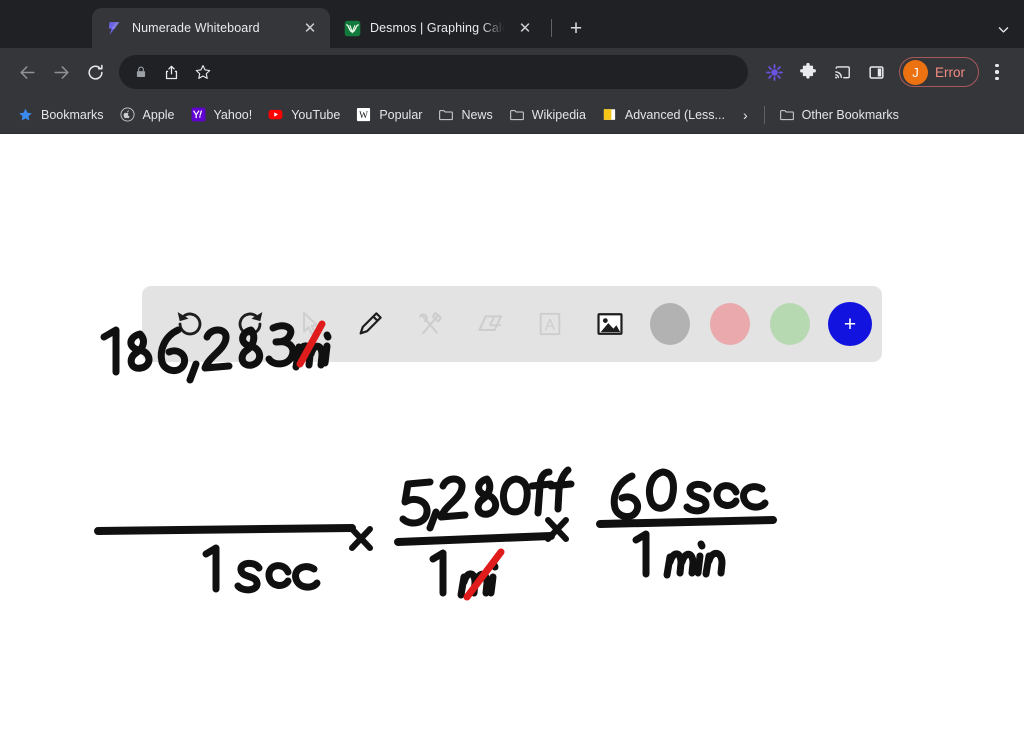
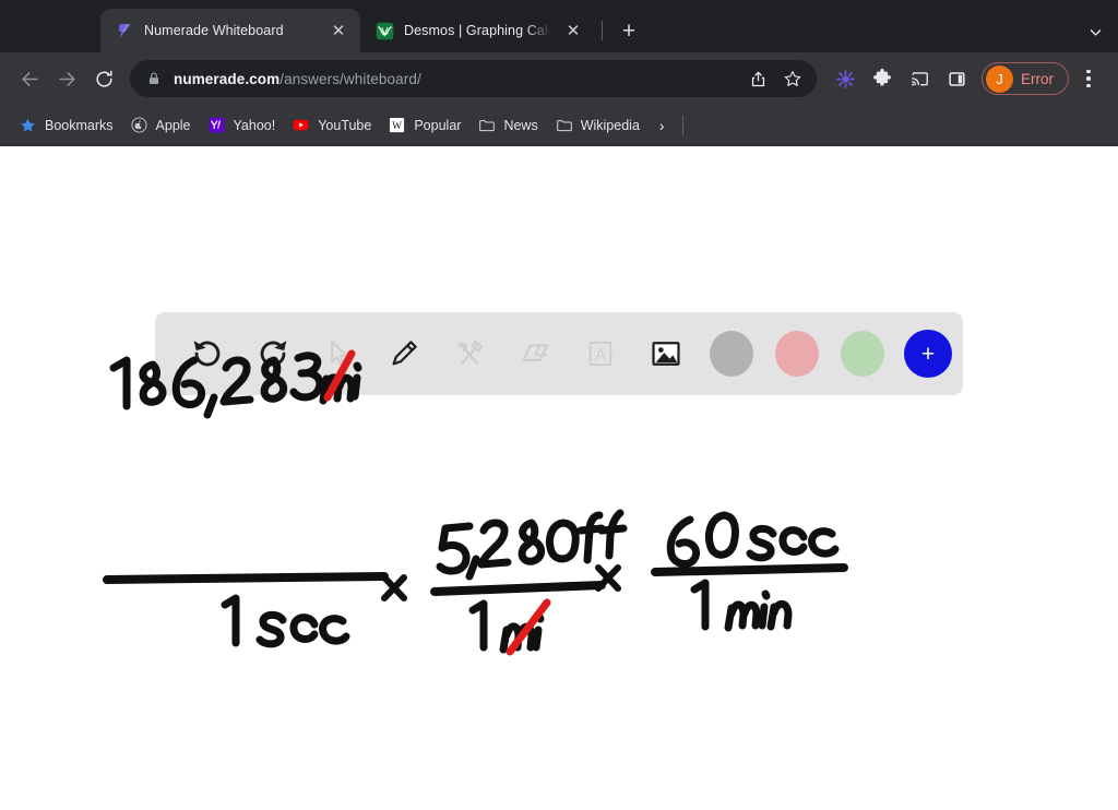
  Numerade Whiteboard
  ✕
  Desmos | Graphing Calc
  ✕
  +
+ numerade.com/answers/whiteboard/
  J
  Error
  Bookmarks
  Apple
  Yahoo!
  YouTube
  W
  Popular
  News
  Wikipedia
- Advanced (Less...
  ›
- Other Bookmarks
  +
